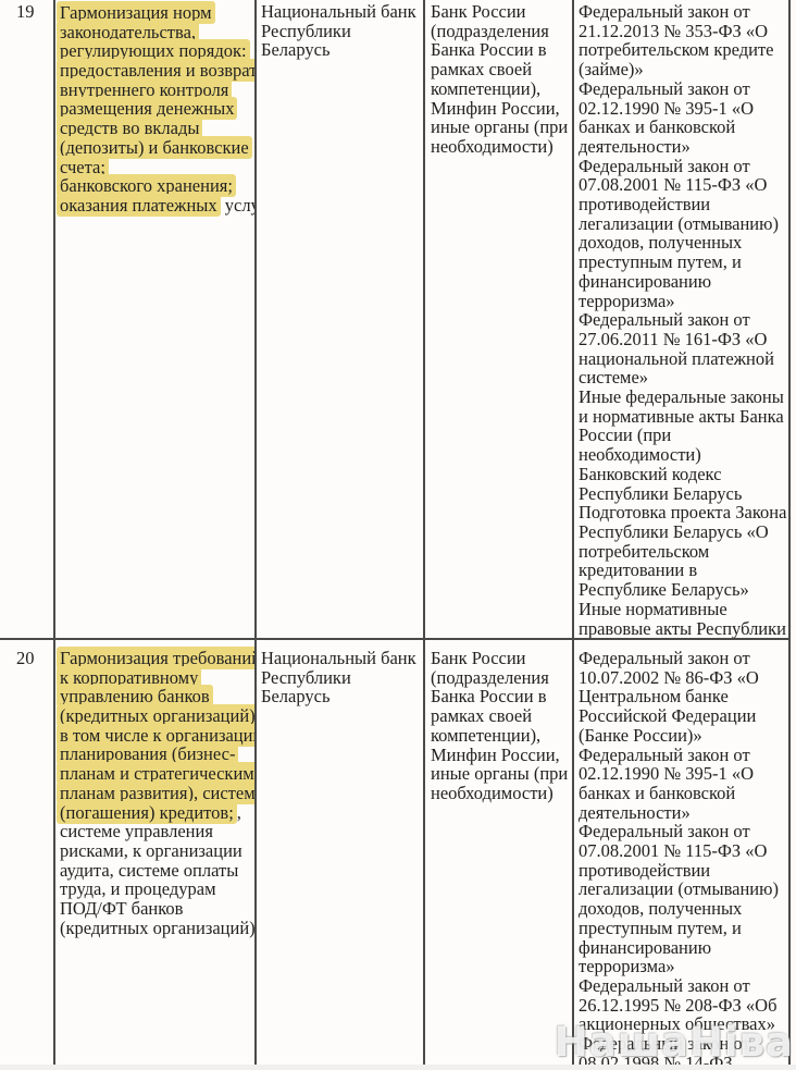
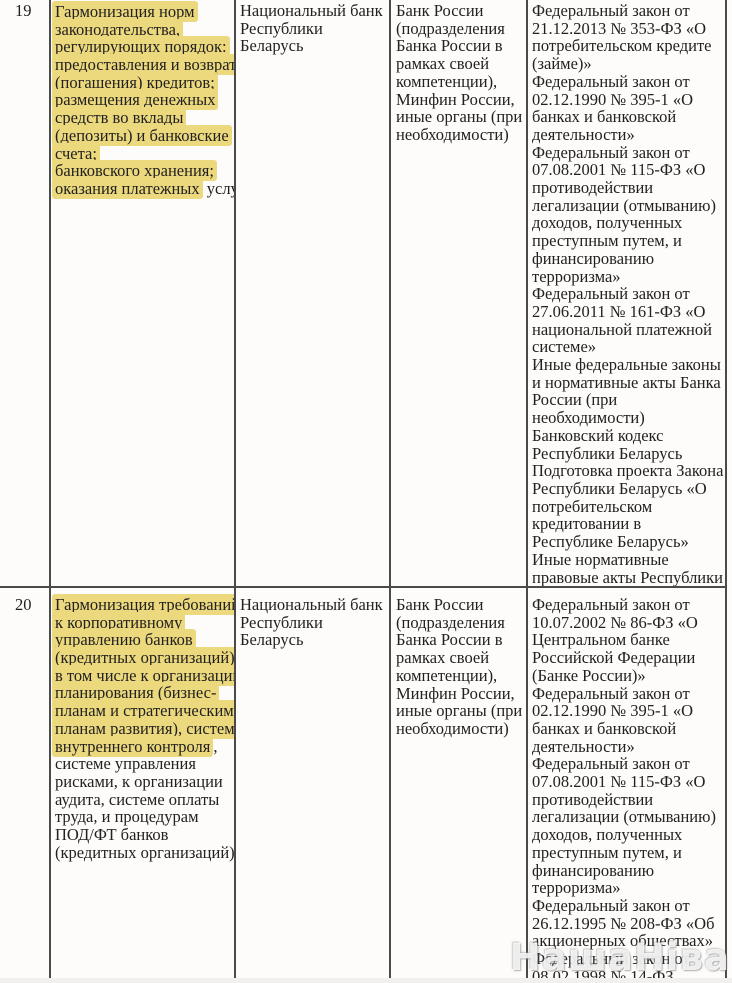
  19
  Гармонизация норм
  законодательства,
  регулирующих порядок:
  предоставления и возврат
- внутреннего контроля
+ (погашения) кредитов;
  размещения денежных
  средств во вклады
  (депозиты) и банковские
  счета;
  банковского хранения;
  оказания платежных усл
  Национальный банк Республики Беларусь
  Банк России (подразделения Банка России в рамках своей компетенции), Минфин России, иные органы (при необходимости)
  Федеральный закон от 21.12.2013 № 353-ФЗ «О потребительском кредите (займе)»
  Федеральный закон от 02.12.1990 № 395-1 «О банках и банковской деятельности»
  Федеральный закон от 07.08.2001 № 115-ФЗ «О противодействии легализации (отмыванию) доходов, полученных преступным путем, и финансированию терроризма»
  Федеральный закон от 27.06.2011 № 161-ФЗ «О национальной платежной системе»
  Иные федеральные законы и нормативные акты Банка России (при необходимости)
  Банковский кодекс Республики Беларусь
  Подготовка проекта Закона Республики Беларусь «О потребительском кредитовании в Республике Беларусь»
  20
  Гармонизация требовани
  к корпоративному
  управлению банков
  (кредитных организаций)
  в том числе к организаци
  планирования (бизнес-
  планам и стратегическим
  планам развития), систем
- (погашения) кредитов; ,
+ внутреннего контроля ,
  системе управления
  рисками, к организации
  аудита, системе оплаты
  труда, и процедурам
  ПОД/ФТ банков
  (кредитных организаций)
  Национальный банк Республики Беларусь
  Банк России (подразделения Банка России в рамках своей компетенции), Минфин России, иные органы (при необходимости)
  Федеральный закон от 10.07.2002 № 86-ФЗ «О Центральном банке Российской Федерации (Банке России)»
  Федеральный закон от 02.12.1990 № 395-1 «О банках и банковской деятельности»
  Федеральный закон от 07.08.2001 № 115-ФЗ «О противодействии легализации (отмыванию) доходов, полученных преступным путем, и финансированию терроризма»
  Федеральный закон от 26.12.1995 № 208-ФЗ «Об акционерных обществах»
  Федеральный закон от 08.02.1998 № 14-ФЗ
  НашаНіва
